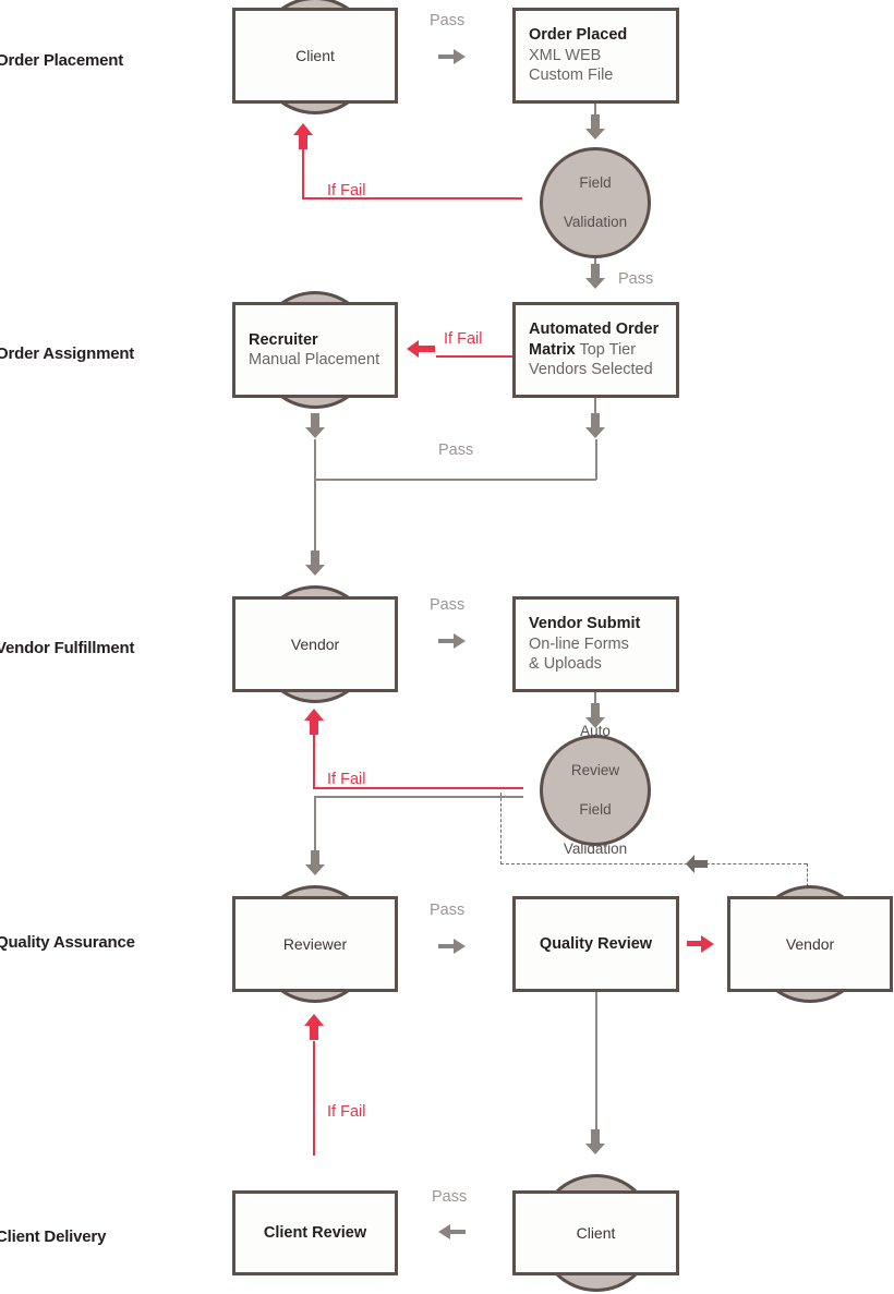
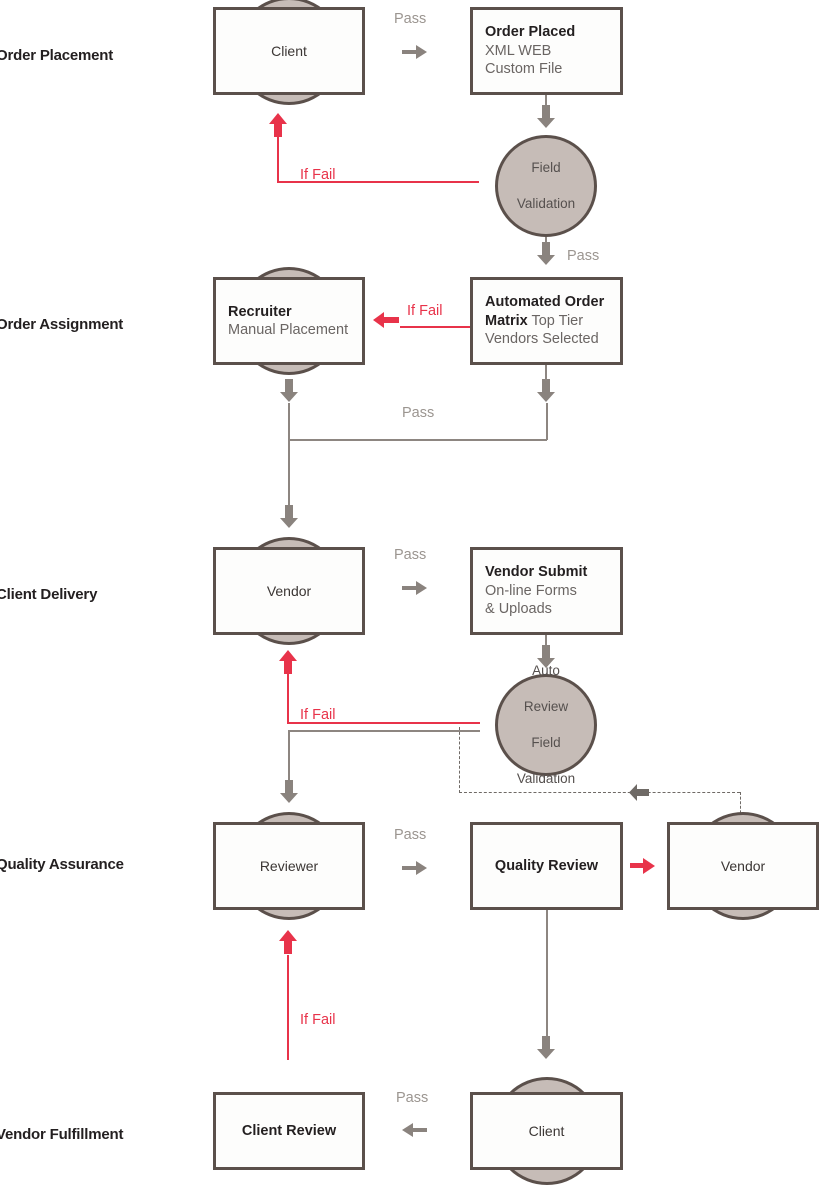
  Order Placement
  Order Assignment
- Vendor Fulfillment
+ Client Delivery
  Quality Assurance
- Client Delivery
+ Vendor Fulfillment
  Client
  Pass
  Order Placed
  XML WEB
  Custom File
  Field
  Validation
  If Fail
  Pass
  Recruiter
  Manual Placement
  If Fail
  Automated Order
  Matrix Top Tier
  Vendors Selected
  Pass
  Vendor
  Pass
  Vendor Submit
  On-line Forms
  & Uploads
  Auto
  Review
  Field
  Validation
  If Fail
  Reviewer
  Pass
  Quality Review
  Vendor
  If Fail
  Client Review
  Pass
  Client
